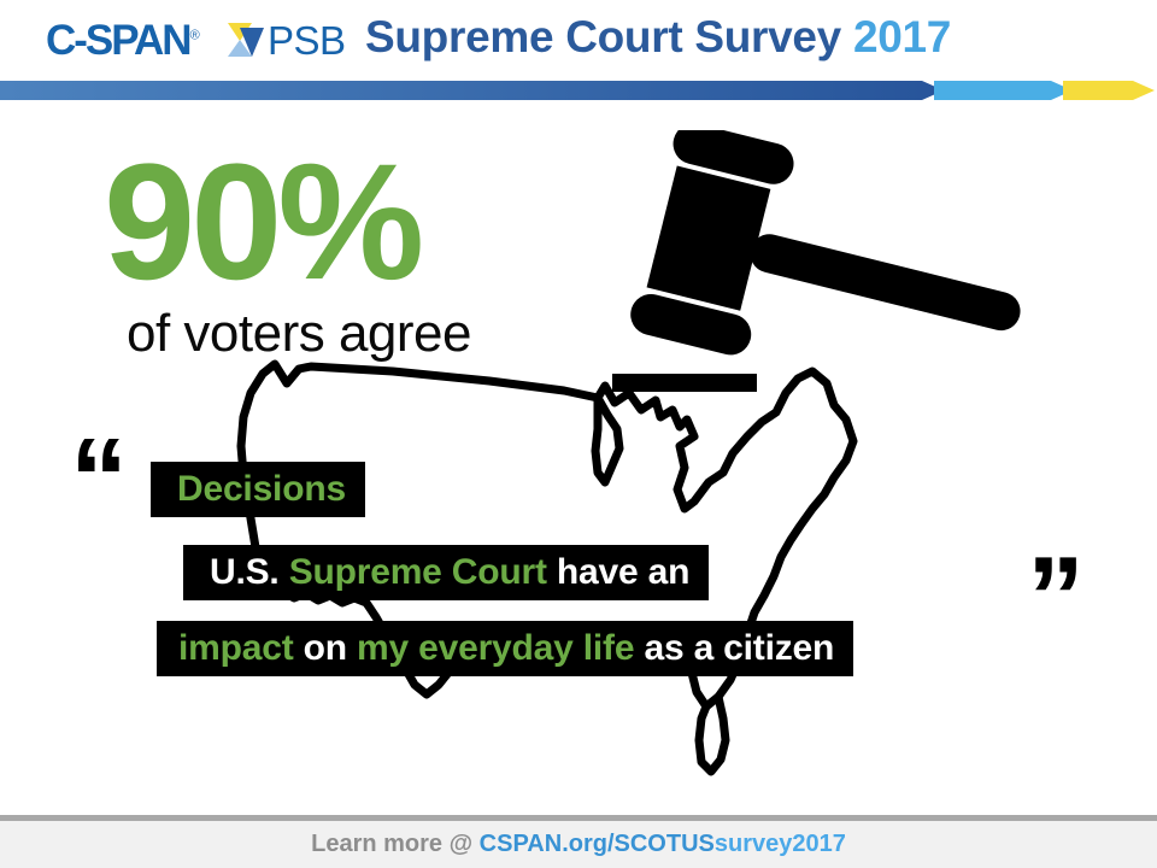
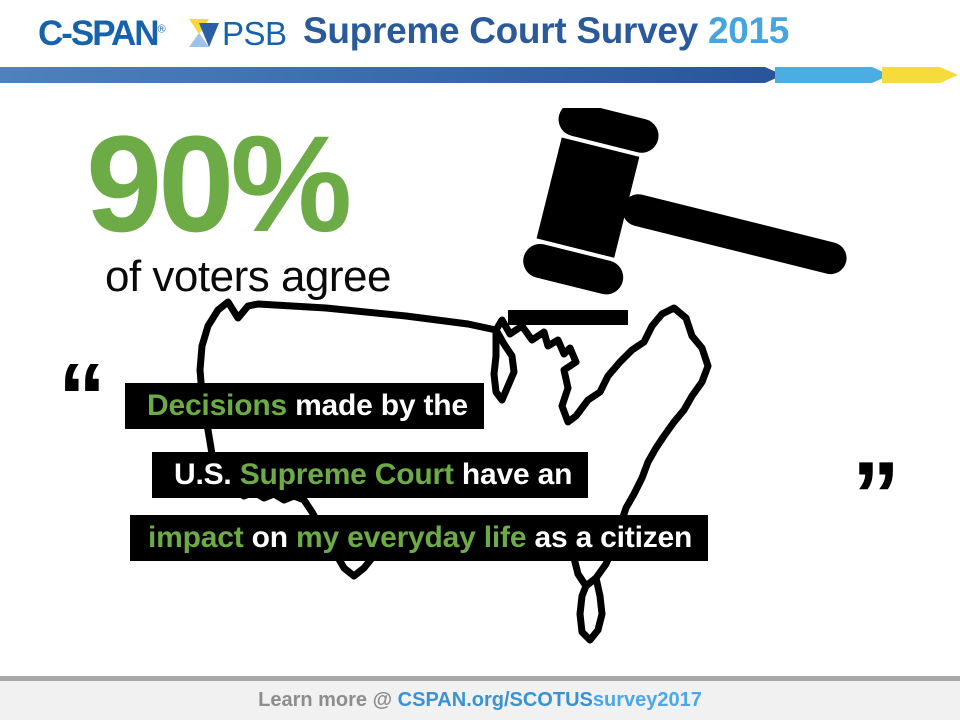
  C-SPAN®
  PSB
- Supreme Court Survey 2017
+ Supreme Court Survey 2015
  90%
  of voters agree
  “
  ”
  Decisions
+ made by the
  U.S.
  Supreme Court
  have an
  impact
  on
  my everyday life
  as a citizen
  Learn more @ CSPAN.org/SCOTUSsurvey2017
